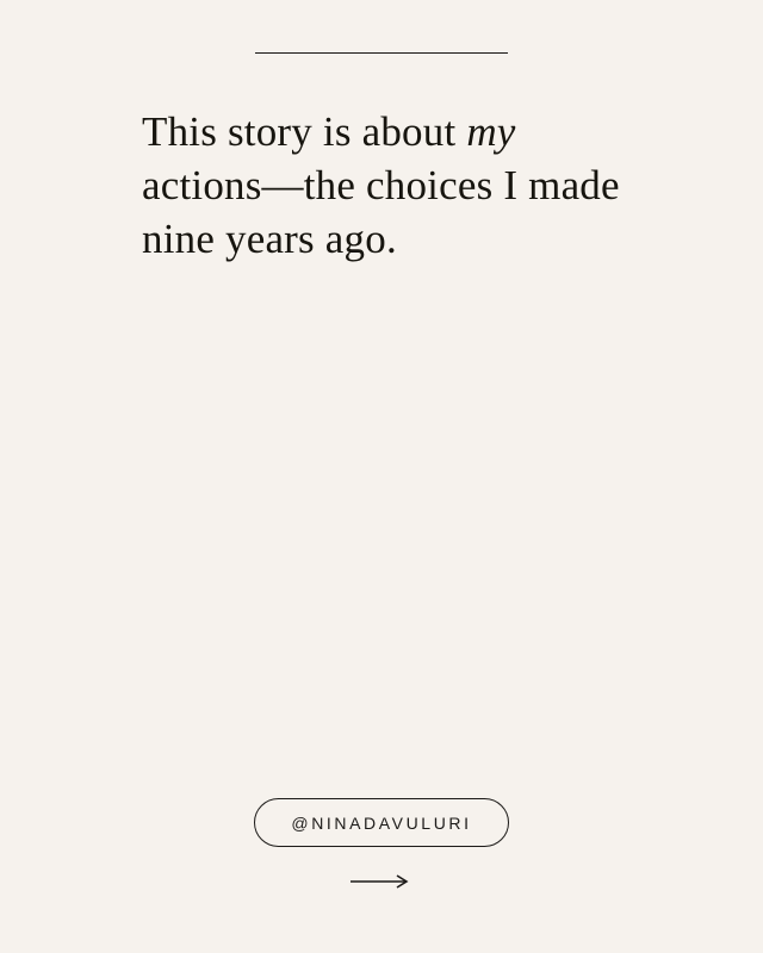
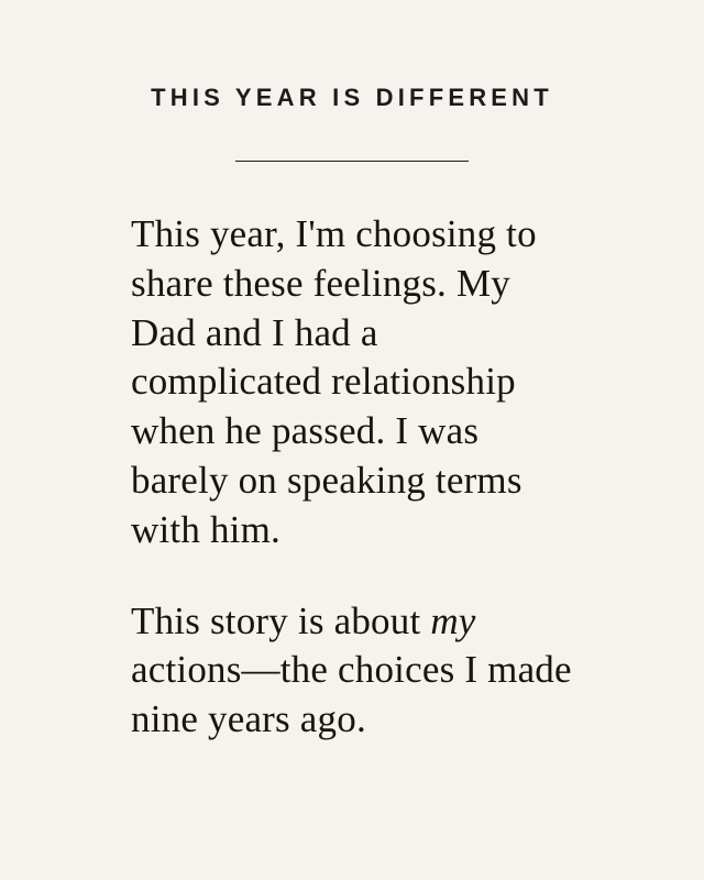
+ THIS YEAR IS DIFFERENT
+ This year, I'm choosing to share these feelings. My Dad and I had a complicated relationship when he passed. I was barely on speaking terms with him.
  This story is about my actions—the choices I made nine years ago.
- @NINADAVULURI
